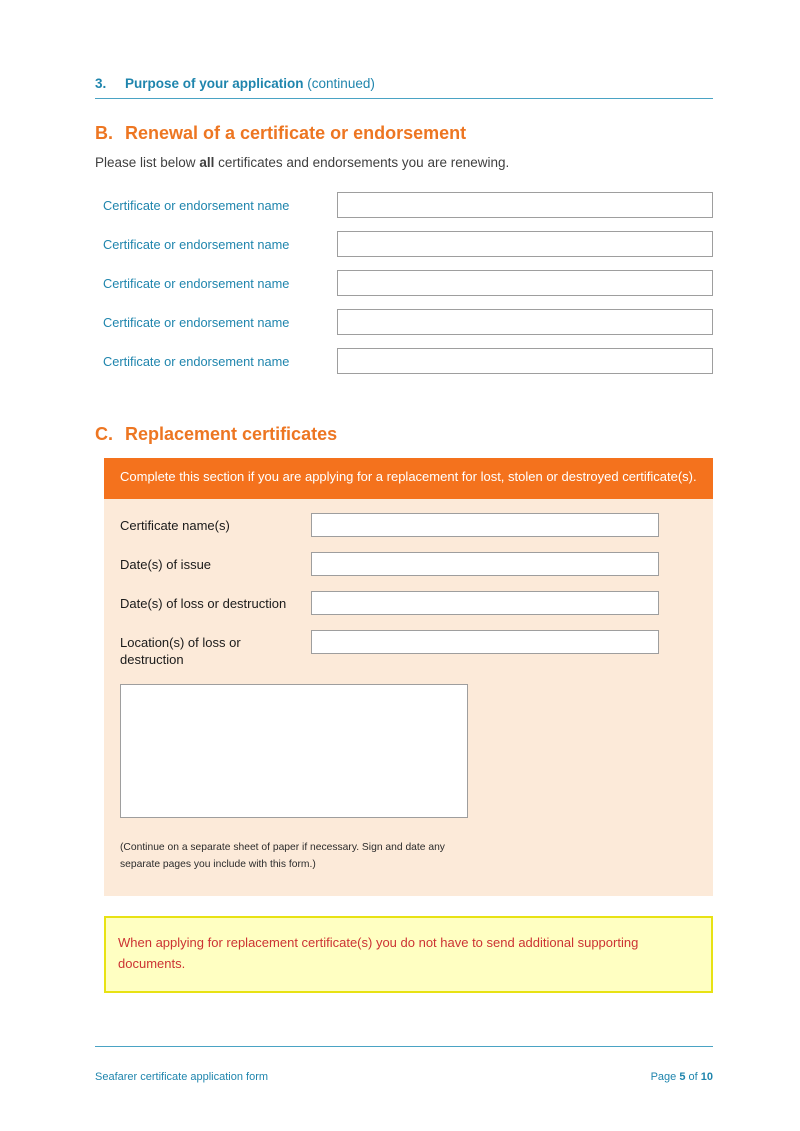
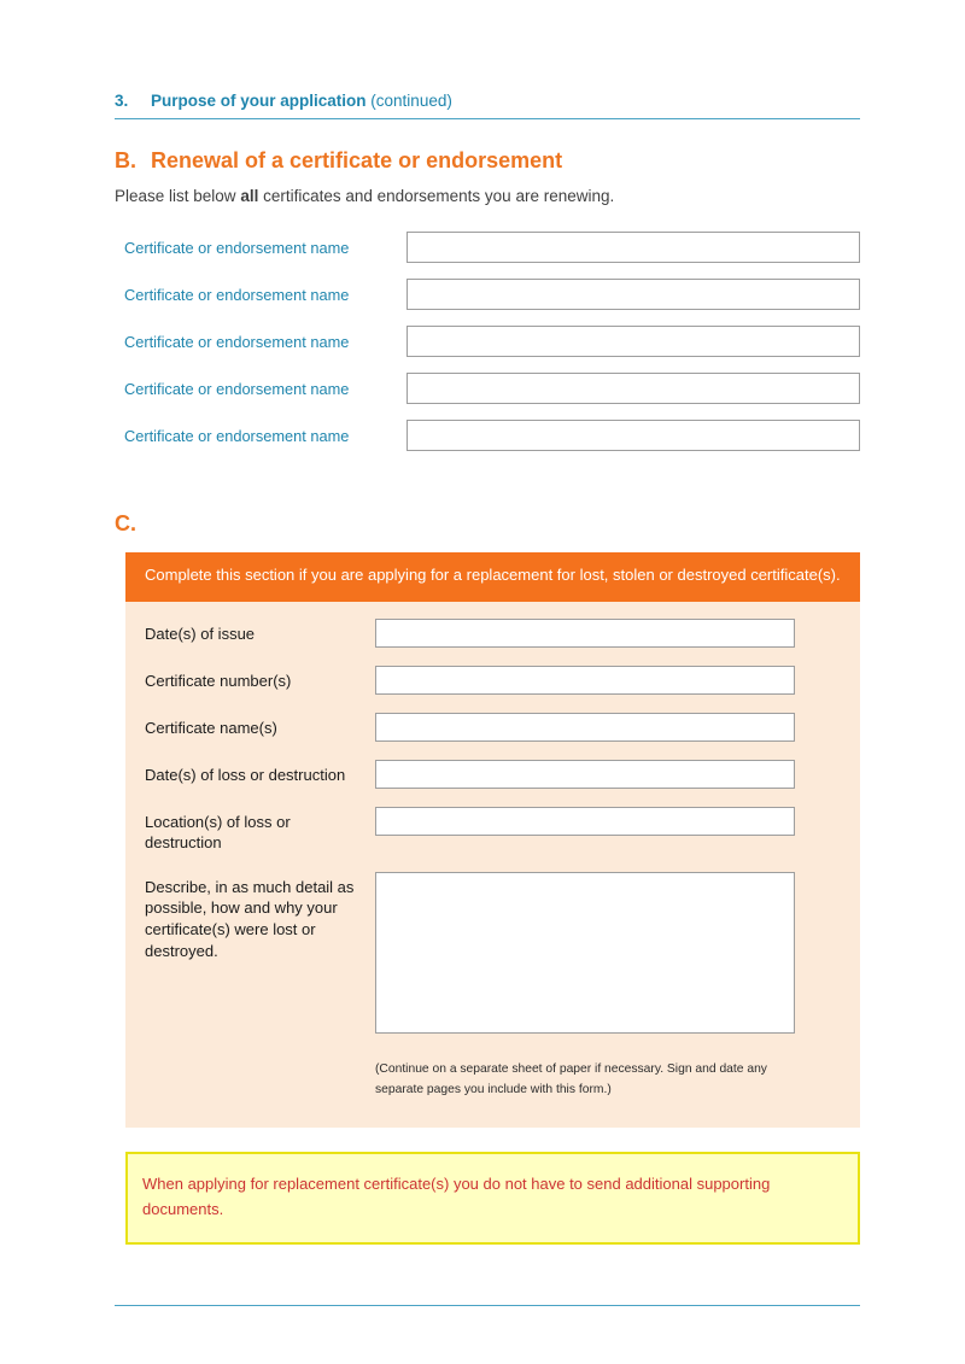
  3.
  Purpose of your application (continued)
  B.
  Renewal of a certificate or endorsement
  Please list below all certificates and endorsements you are renewing.
  Certificate or endorsement name
  Certificate or endorsement name
  Certificate or endorsement name
  Certificate or endorsement name
  Certificate or endorsement name
  C.
- Replacement certificates
  Complete this section if you are applying for a replacement for lost, stolen or destroyed certificate(s).
- Certificate name(s)
+ Date(s) of issue
+ Certificate number(s)
- Date(s) of issue
+ Certificate name(s)
  Date(s) of loss or destruction
  Location(s) of loss or destruction
+ Describe, in as much detail as possible, how and why your certificate(s) were lost or destroyed.
  (Continue on a separate sheet of paper if necessary. Sign and date any separate pages you include with this form.)
  When applying for replacement certificate(s) you do not have to send additional supporting documents.
- Seafarer certificate application form
- Page 5 of 10
